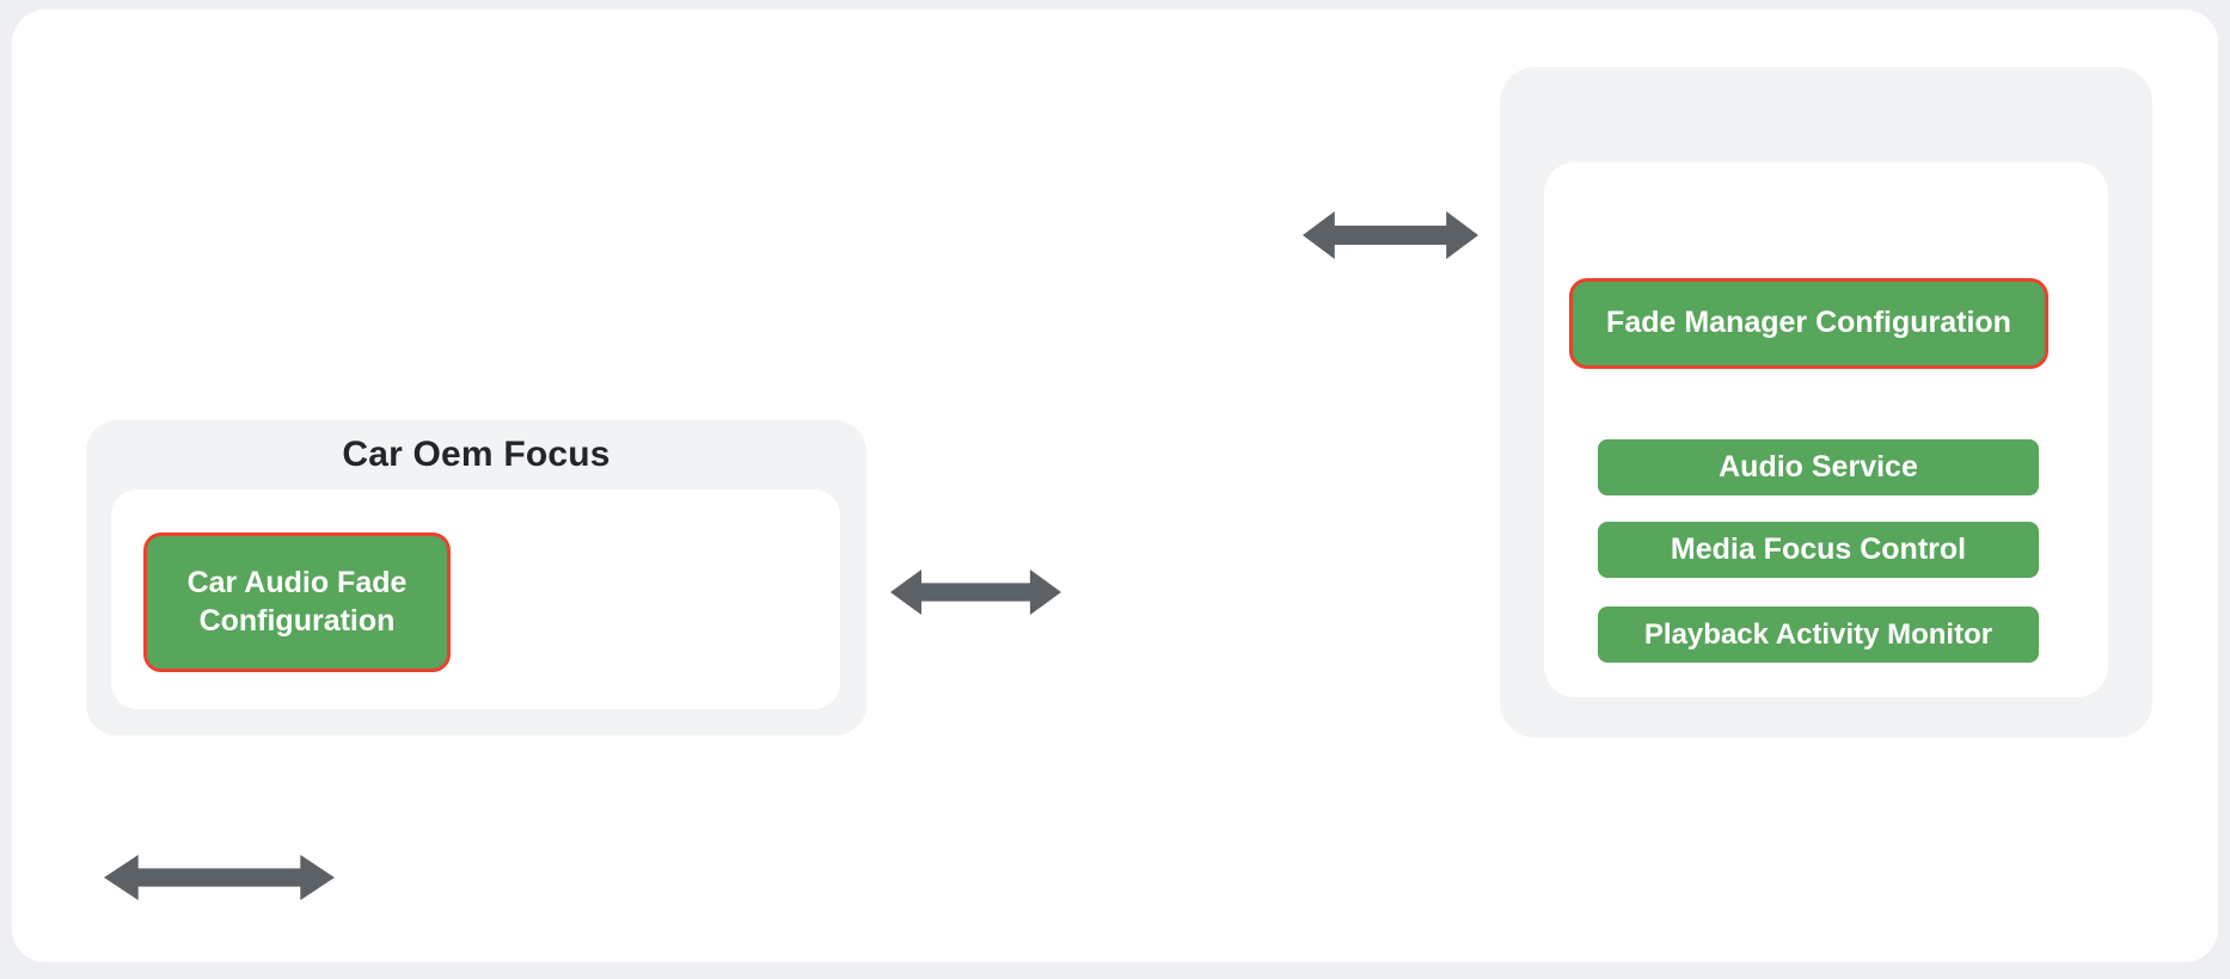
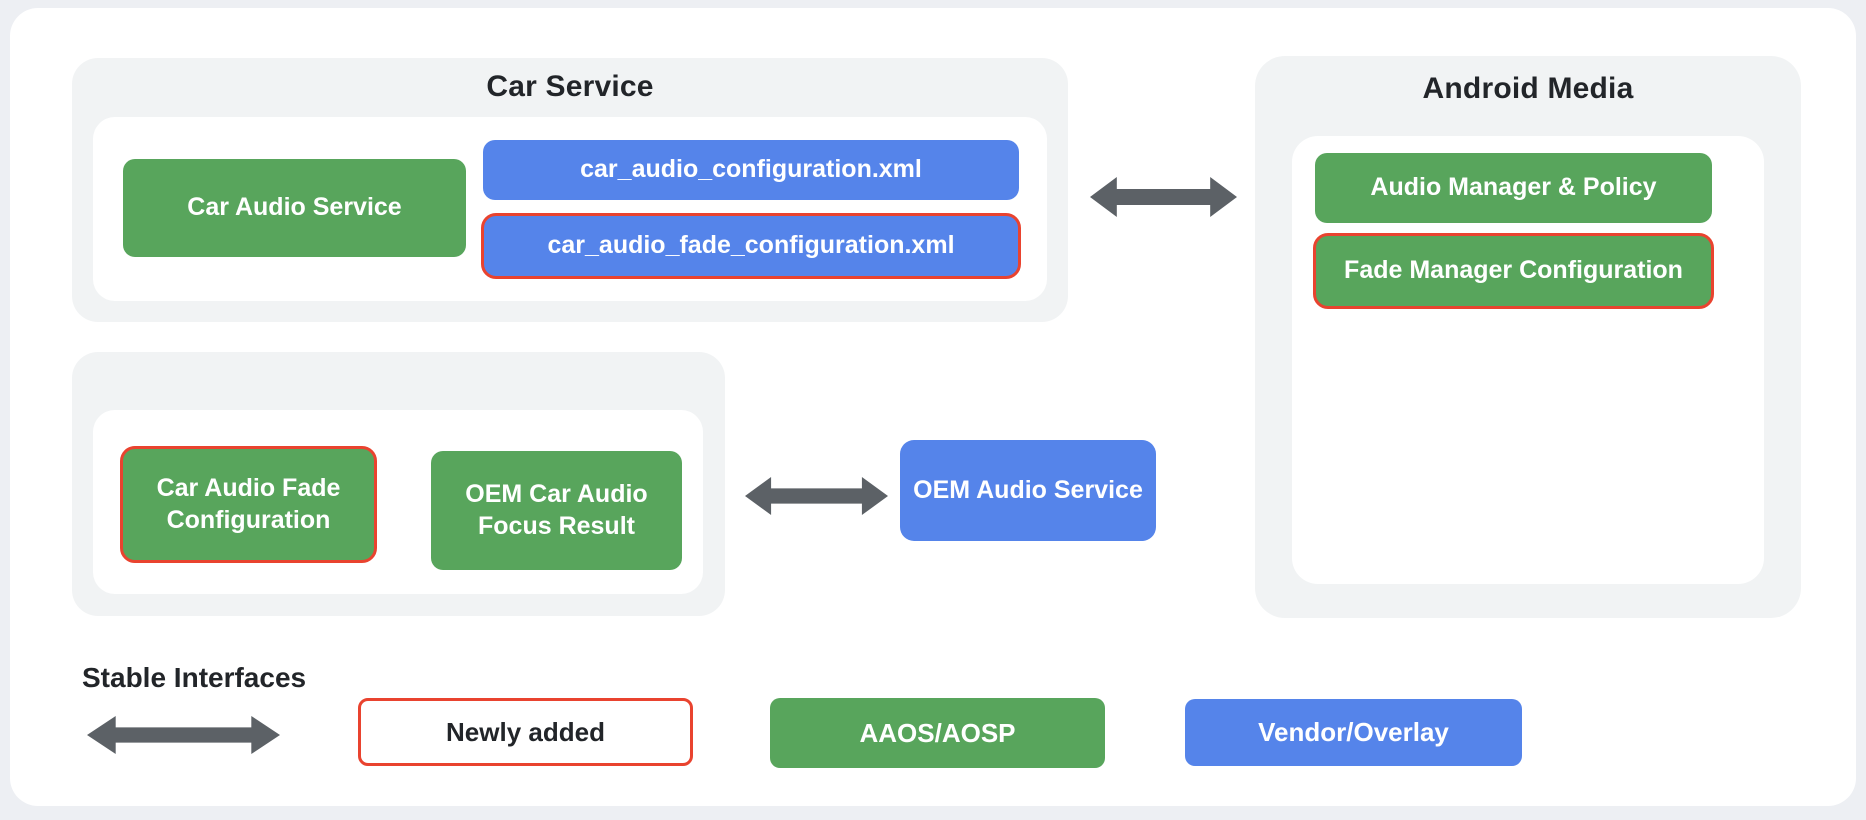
+ Car Service
+ Car Audio Service
+ car_audio_configuration.xml
+ car_audio_fade_configuration.xml
+ Android Media
+ Audio Manager & Policy
  Fade Manager Configuration
- Audio Service
- Media Focus Control
- Playback Activity Monitor
- Car Oem Focus
  Car Audio Fade Configuration
+ OEM Car Audio Focus Result
+ OEM Audio Service
+ Stable Interfaces
+ Newly added
+ AAOS/AOSP
+ Vendor/Overlay
